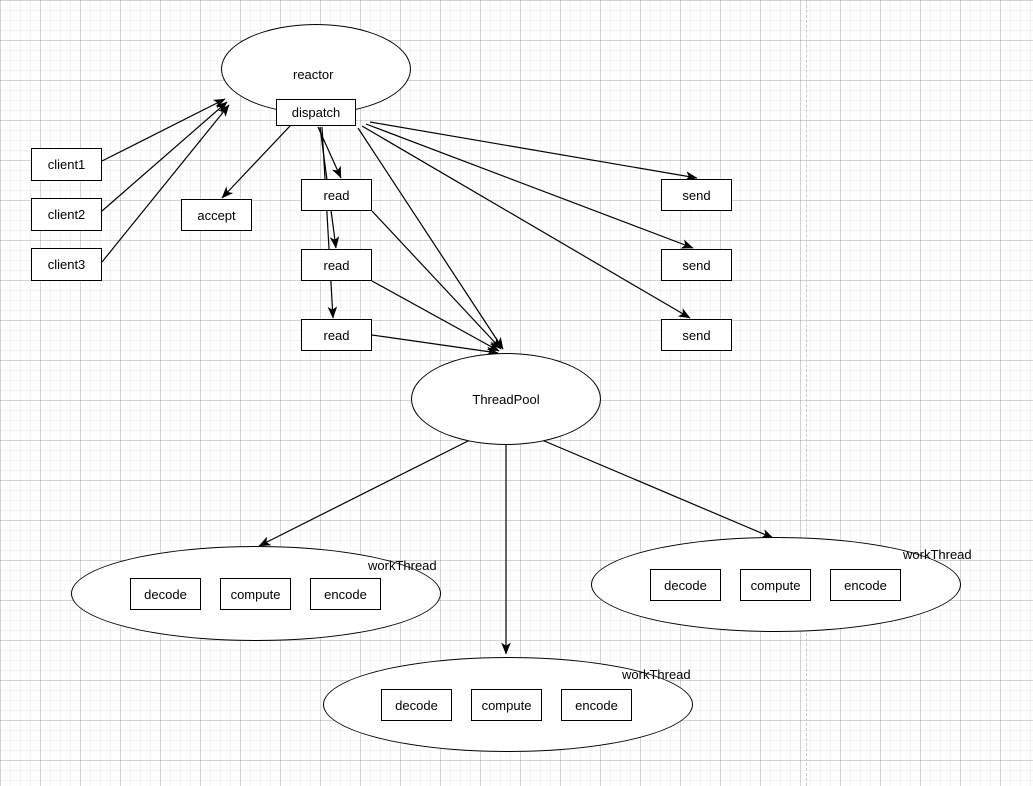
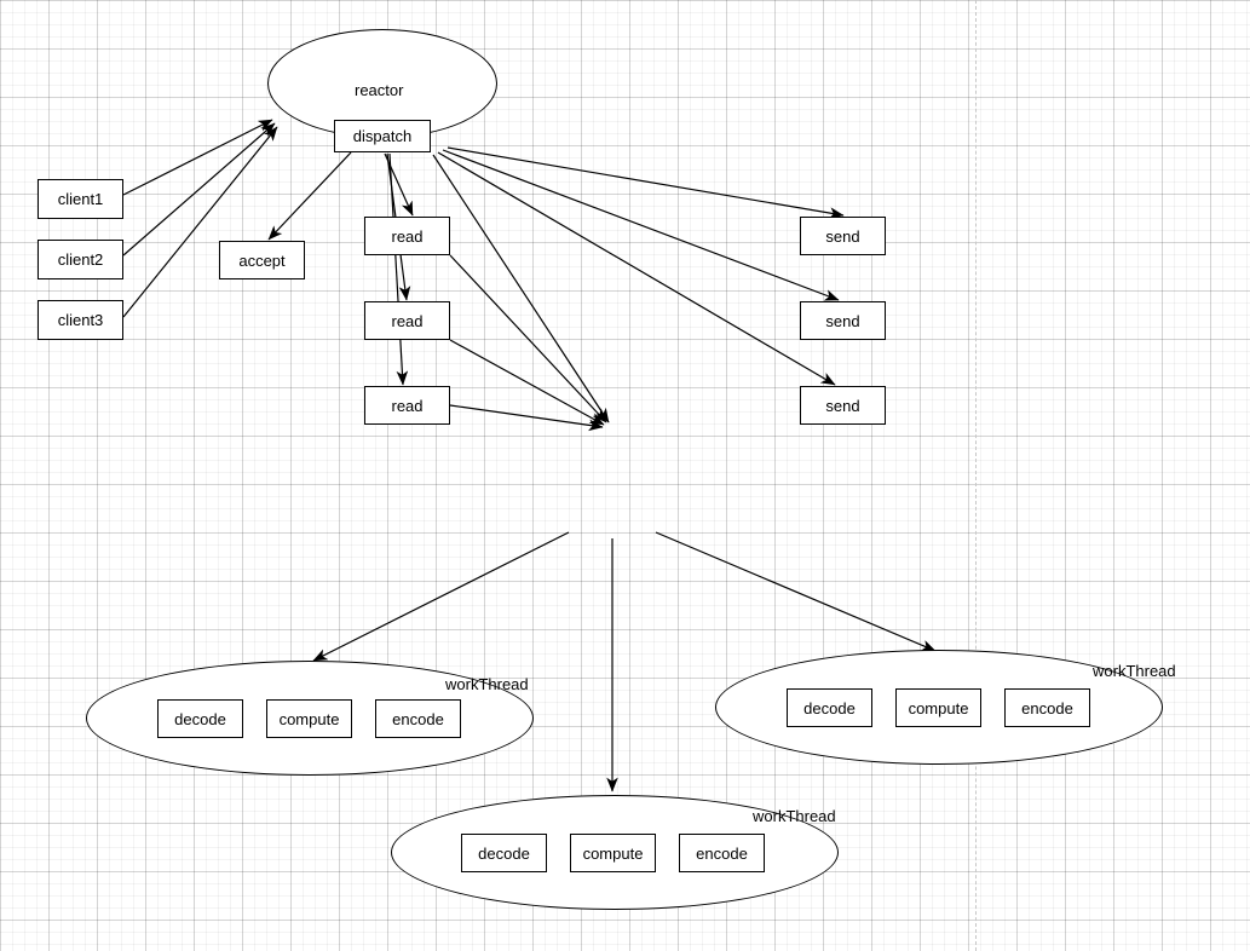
  client1
  client2
  client3
  reactor
  dispatch
  accept
  read
  read
  read
  send
  send
  send
- ThreadPool
  workThread
  decode
  compute
  encode
  workThread
  decode
  compute
  encode
  workThread
  decode
  compute
  encode
